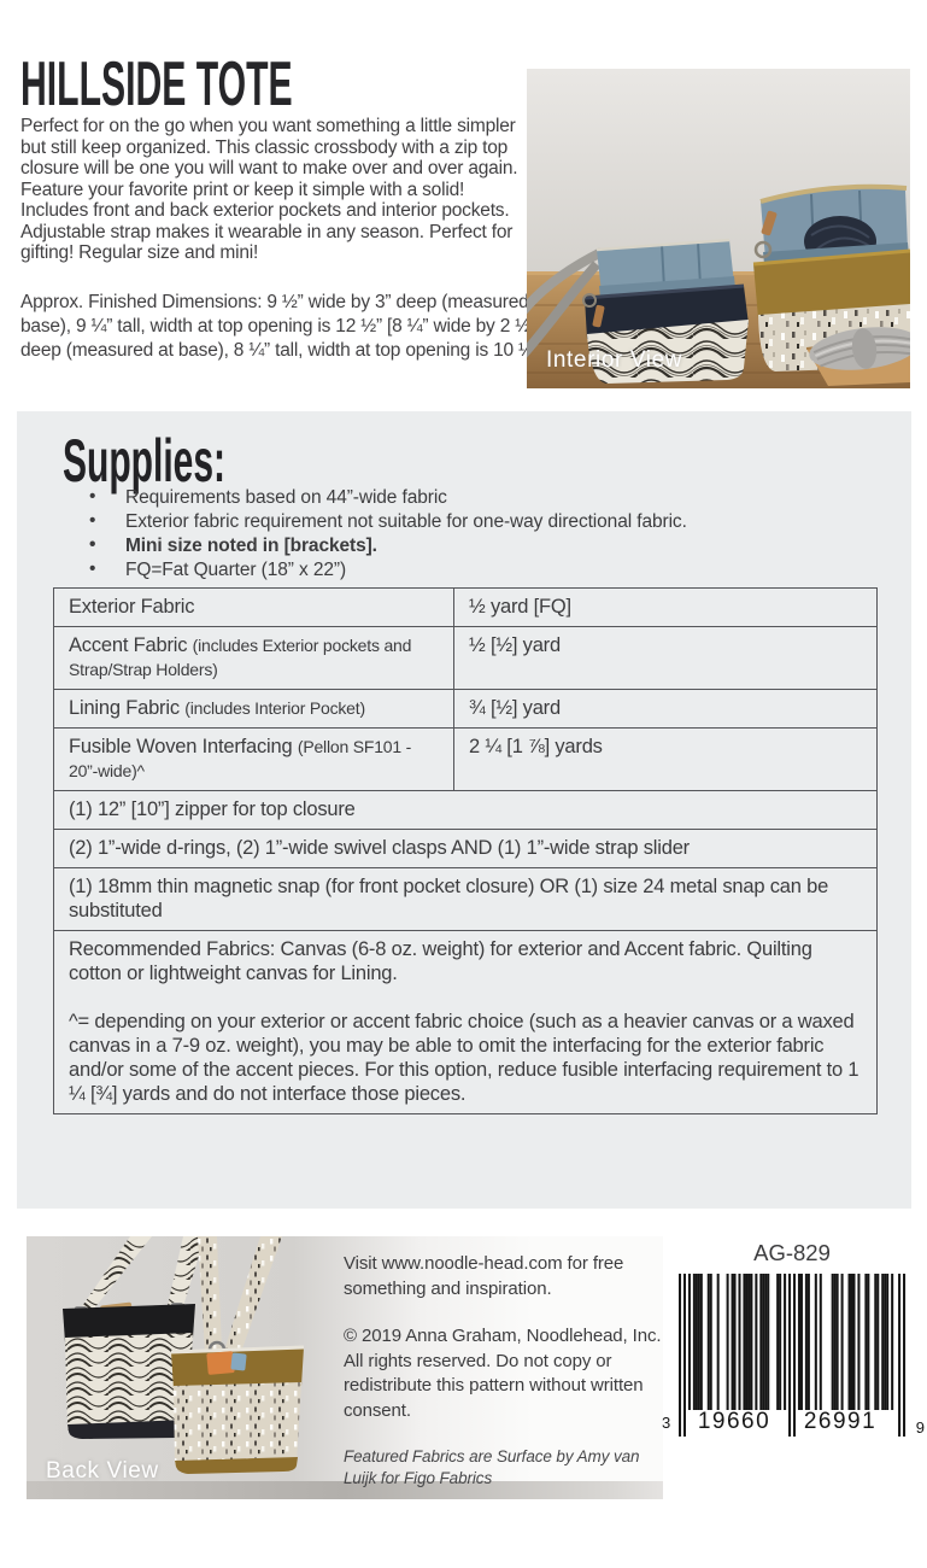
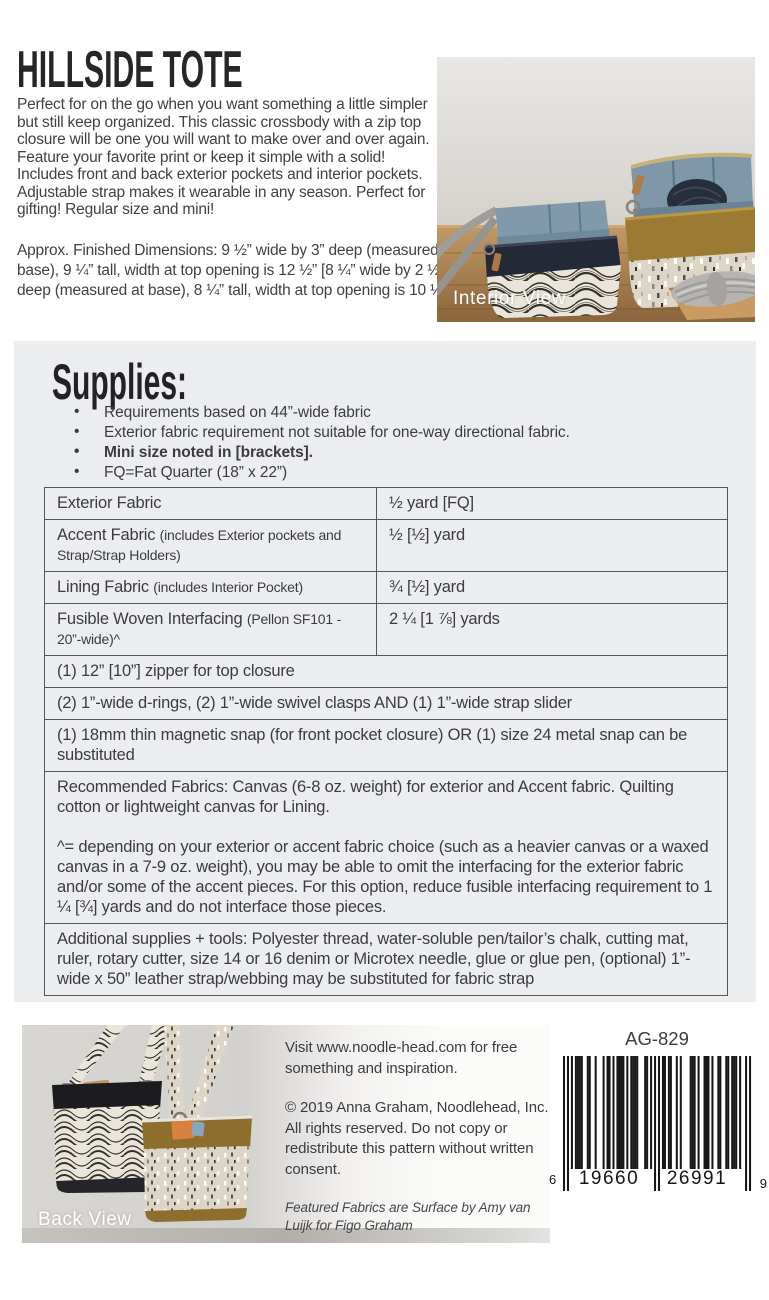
  HILLSIDE TOTE
  Perfect for on the go when you want something a little simpler but still keep organized. This classic crossbody with a zip top closure will be one you will want to make over and over again. Feature your favorite print or keep it simple with a solid! Includes front and back exterior pockets and interior pockets. Adjustable strap makes it wearable in any season. Perfect for gifting! Regular size and mini!
  Approx. Finished Dimensions: 9 ½” wide by 3” deep (measured base), 9 ¼” tall, width at top opening is 12 ½” [8 ¼” wide by 2 ½ deep (measured at base), 8 ¼” tall, width at top opening is 10
  Interior View
  Supplies:
  •
  Requirements based on 44”-wide fabric
  •
  Exterior fabric requirement not suitable for one-way directional fabric.
  •
  Mini size noted in [brackets].
  •
  FQ=Fat Quarter (18” x 22”)
  Exterior Fabric
  ½ yard [FQ]
  Accent Fabric (includes Exterior pockets and Strap/Strap Holders)
  ½ [½] yard
  Lining Fabric (includes Interior Pocket)
  ¾ [½] yard
  Fusible Woven Interfacing (Pellon SF101 - 20”-wide)^
  2 ¼ [1 ⅞] yards
  (1) 12” [10”] zipper for top closure
  (2) 1”-wide d-rings, (2) 1”-wide swivel clasps AND (1) 1”-wide strap slider
  (1) 18mm thin magnetic snap (for front pocket closure) OR (1) size 24 metal snap can be substituted
  Recommended Fabrics: Canvas (6-8 oz. weight) for exterior and Accent fabric. Quilting cotton or lightweight canvas for Lining.
  ^= depending on your exterior or accent fabric choice (such as a heavier canvas or a waxed canvas in a 7-9 oz. weight), you may be able to omit the interfacing for the exterior fabric and/or some of the accent pieces. For this option, reduce fusible interfacing requirement to 1 ¼ [¾] yards and do not interface those pieces.
+ Additional supplies + tools: Polyester thread, water-soluble pen/tailor’s chalk, cutting mat, ruler, rotary cutter, size 14 or 16 denim or Microtex needle, glue or glue pen, (optional) 1”-wide x 50” leather strap/webbing may be substituted for fabric strap
  Back View
  Visit www.noodle-head.com for free something and inspiration.
  © 2019 Anna Graham, Noodlehead, Inc. All rights reserved. Do not copy or redistribute this pattern without written consent.
- Featured Fabrics are Surface by Amy van Luijk for Figo Fabrics
+ Featured Fabrics are Surface by Amy van Luijk for Figo Graham
  AG-829
- 3
+ 6
  19660
  26991
  9
